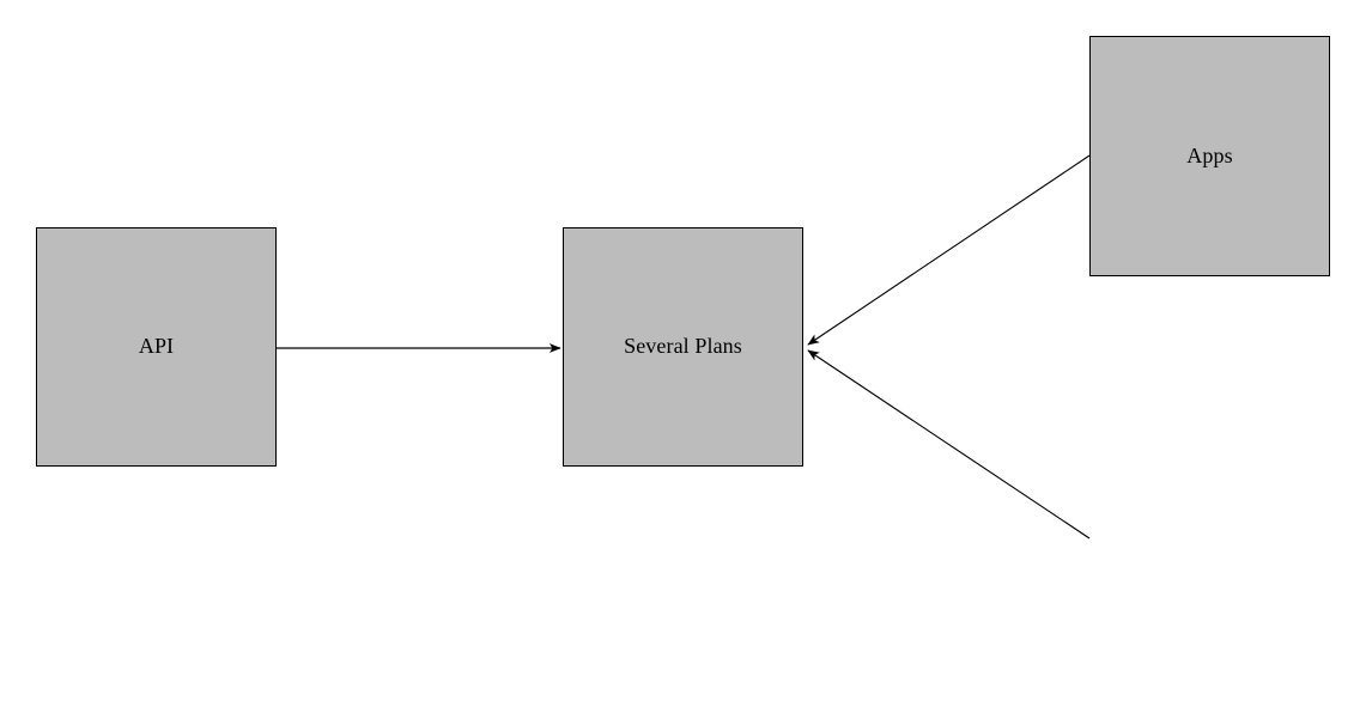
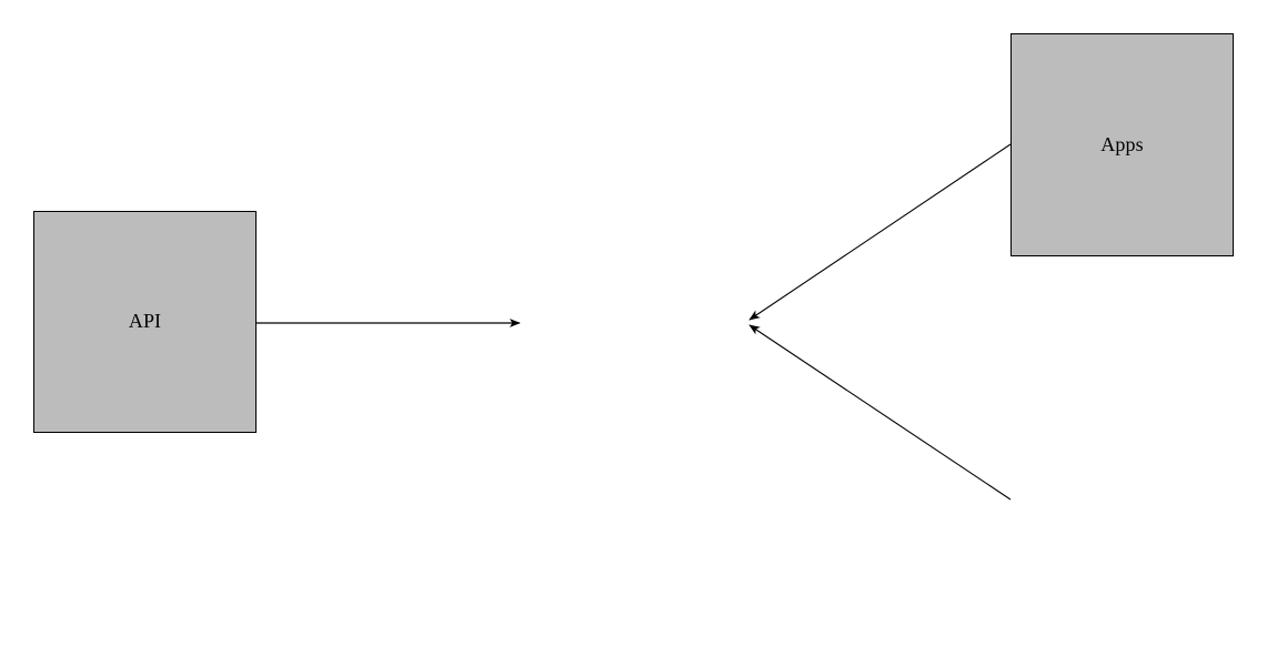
  API
- Several Plans
  Apps
